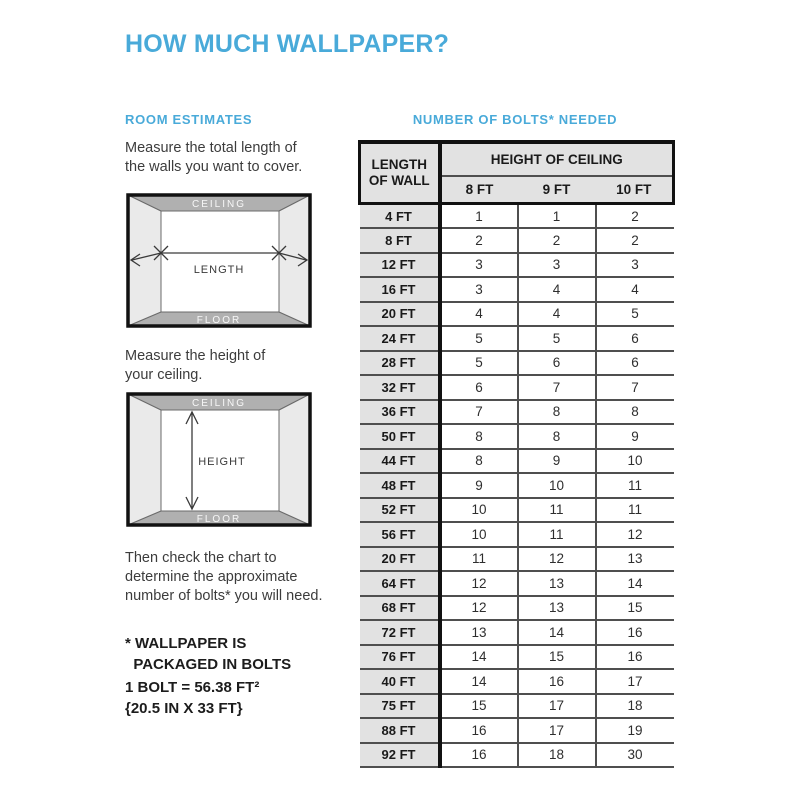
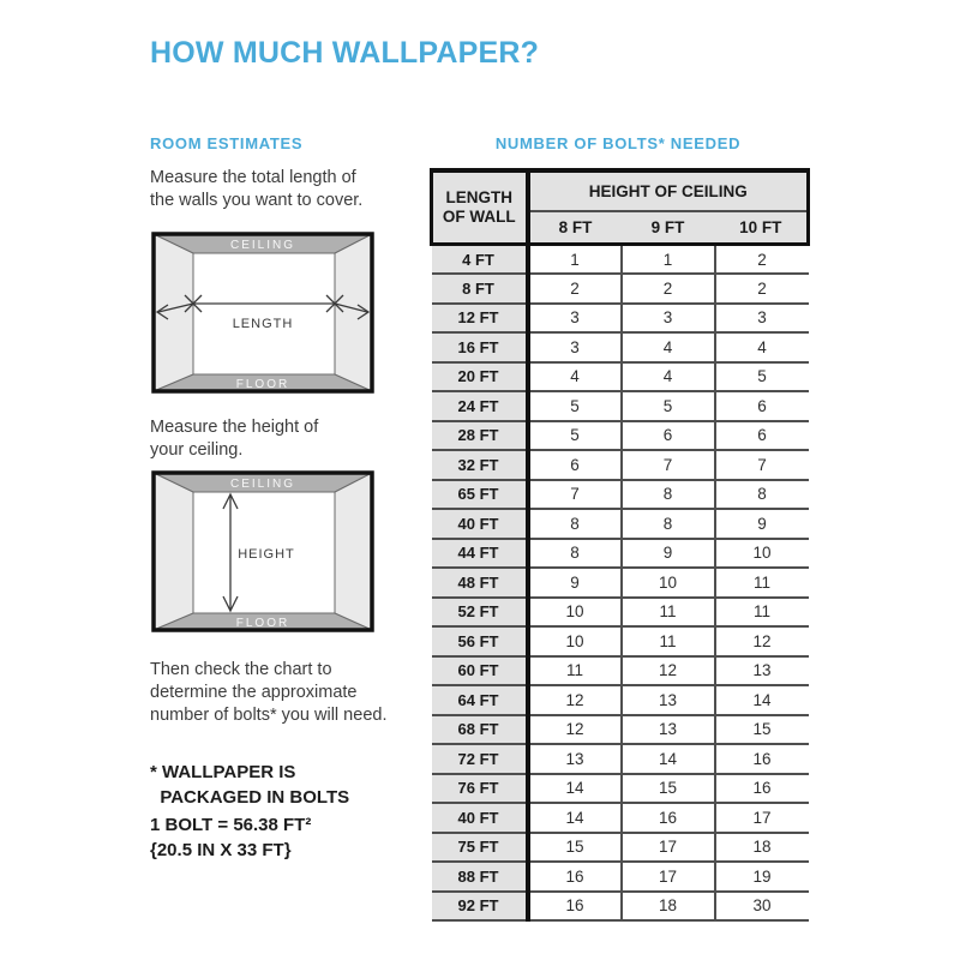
  HOW MUCH WALLPAPER?
  ROOM ESTIMATES
  Measure the total length of
  the walls you want to cover.
  CEILING
  FLOOR
  LENGTH
  Measure the height of
  your ceiling.
  CEILING
  FLOOR
  HEIGHT
  Then check the chart to
  determine the approximate
  number of bolts* you will need.
  * WALLPAPER IS
  PACKAGED IN BOLTS
  1 BOLT = 56.38 FT²
  {20.5 IN X 33 FT}
  NUMBER OF BOLTS* NEEDED
  LENGTH OF WALL	HEIGHT OF CEILING
  8 FT	9 FT	10 FT
  4 FT	1	1	2
  8 FT	2	2	2
  12 FT	3	3	3
  16 FT	3	4	4
  20 FT	4	4	5
  24 FT	5	5	6
  28 FT	5	6	6
  32 FT	6	7	7
- 36 FT	7	8	8
+ 65 FT	7	8	8
- 50 FT	8	8	9
+ 40 FT	8	8	9
  44 FT	8	9	10
  48 FT	9	10	11
  52 FT	10	11	11
  56 FT	10	11	12
- 20 FT	11	12	13
+ 60 FT	11	12	13
  64 FT	12	13	14
  68 FT	12	13	15
  72 FT	13	14	16
  76 FT	14	15	16
  40 FT	14	16	17
  75 FT	15	17	18
  88 FT	16	17	19
  92 FT	16	18	30
